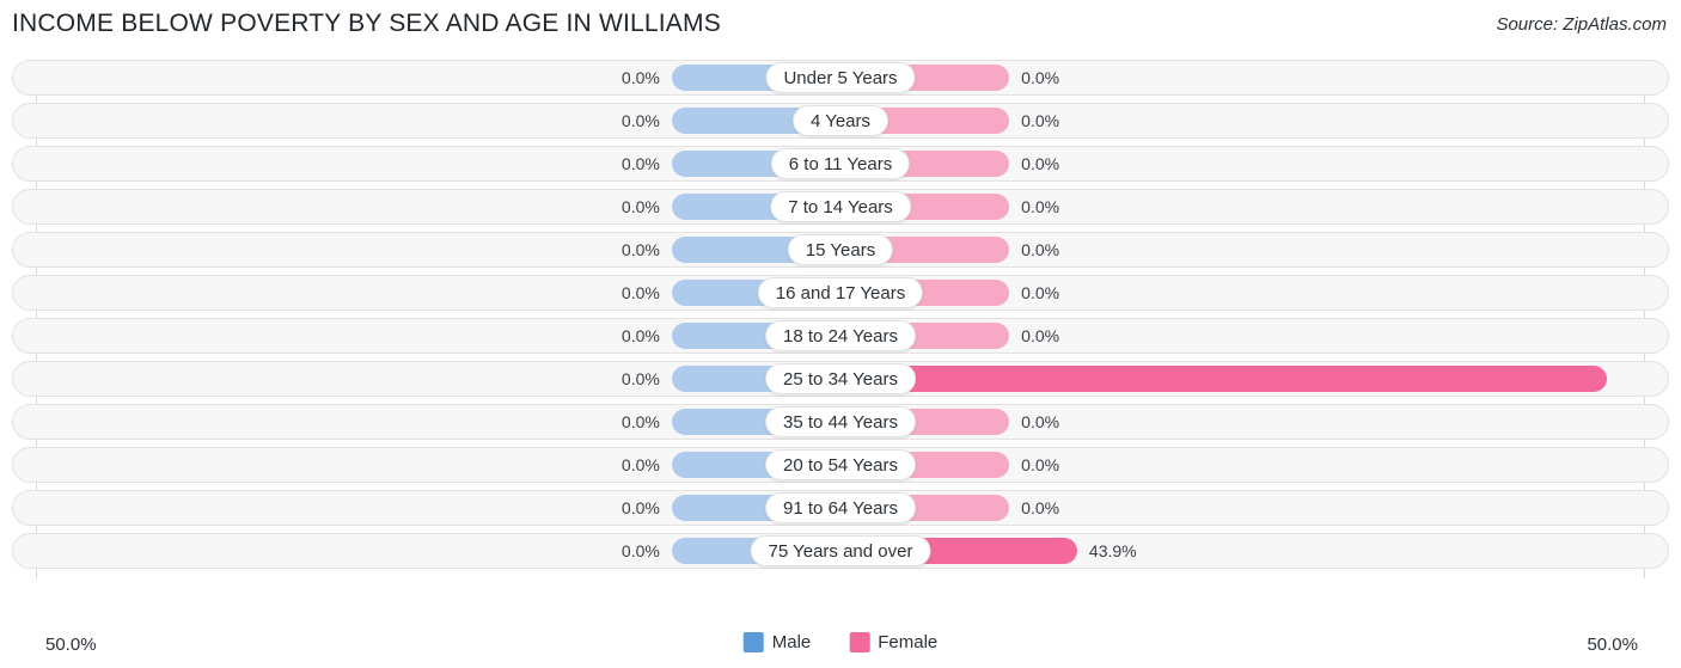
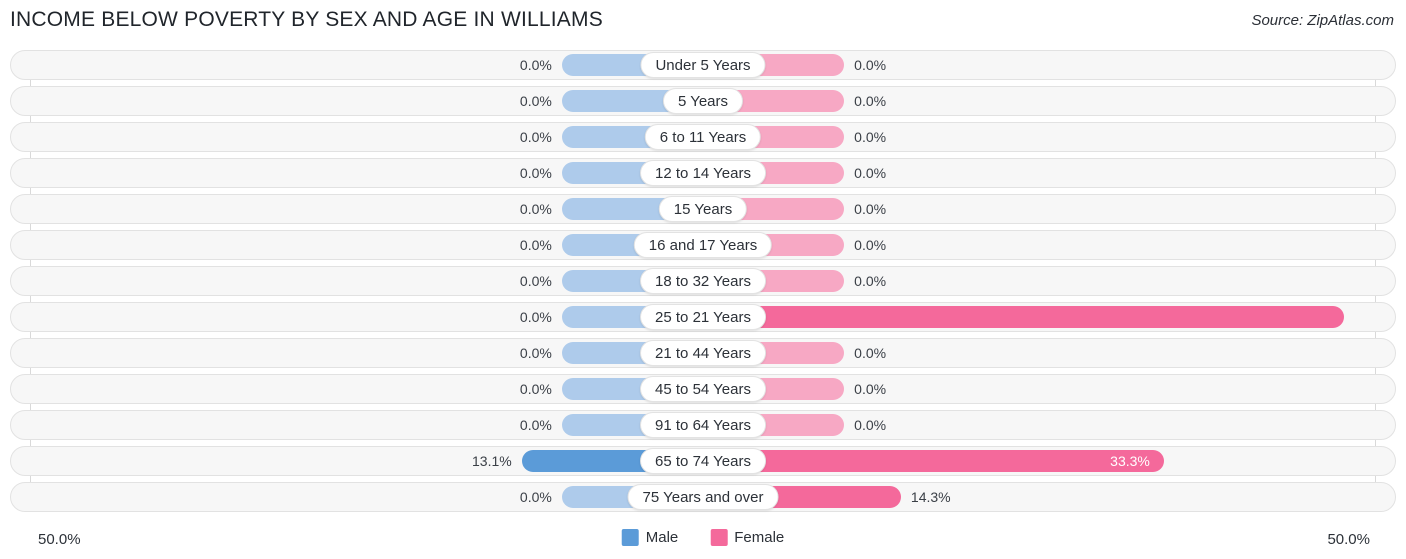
  INCOME BELOW POVERTY BY SEX AND AGE IN WILLIAMS
  Source: ZipAtlas.com
  0.0%
  0.0%
  Under 5 Years
  0.0%
  0.0%
- 4 Years
+ 5 Years
  0.0%
  0.0%
  6 to 11 Years
  0.0%
  0.0%
- 7 to 14 Years
+ 12 to 14 Years
  0.0%
  0.0%
  15 Years
  0.0%
  0.0%
  16 and 17 Years
  0.0%
  0.0%
- 18 to 24 Years
+ 18 to 32 Years
  0.0%
- 25 to 34 Years
+ 25 to 21 Years
  0.0%
  0.0%
- 35 to 44 Years
+ 21 to 44 Years
  0.0%
  0.0%
- 20 to 54 Years
+ 45 to 54 Years
  0.0%
  0.0%
  91 to 64 Years
+ 13.1%
+ 33.3%
+ 65 to 74 Years
  0.0%
- 43.9%
+ 14.3%
  75 Years and over
  50.0%
  Male
  Female
  50.0%
